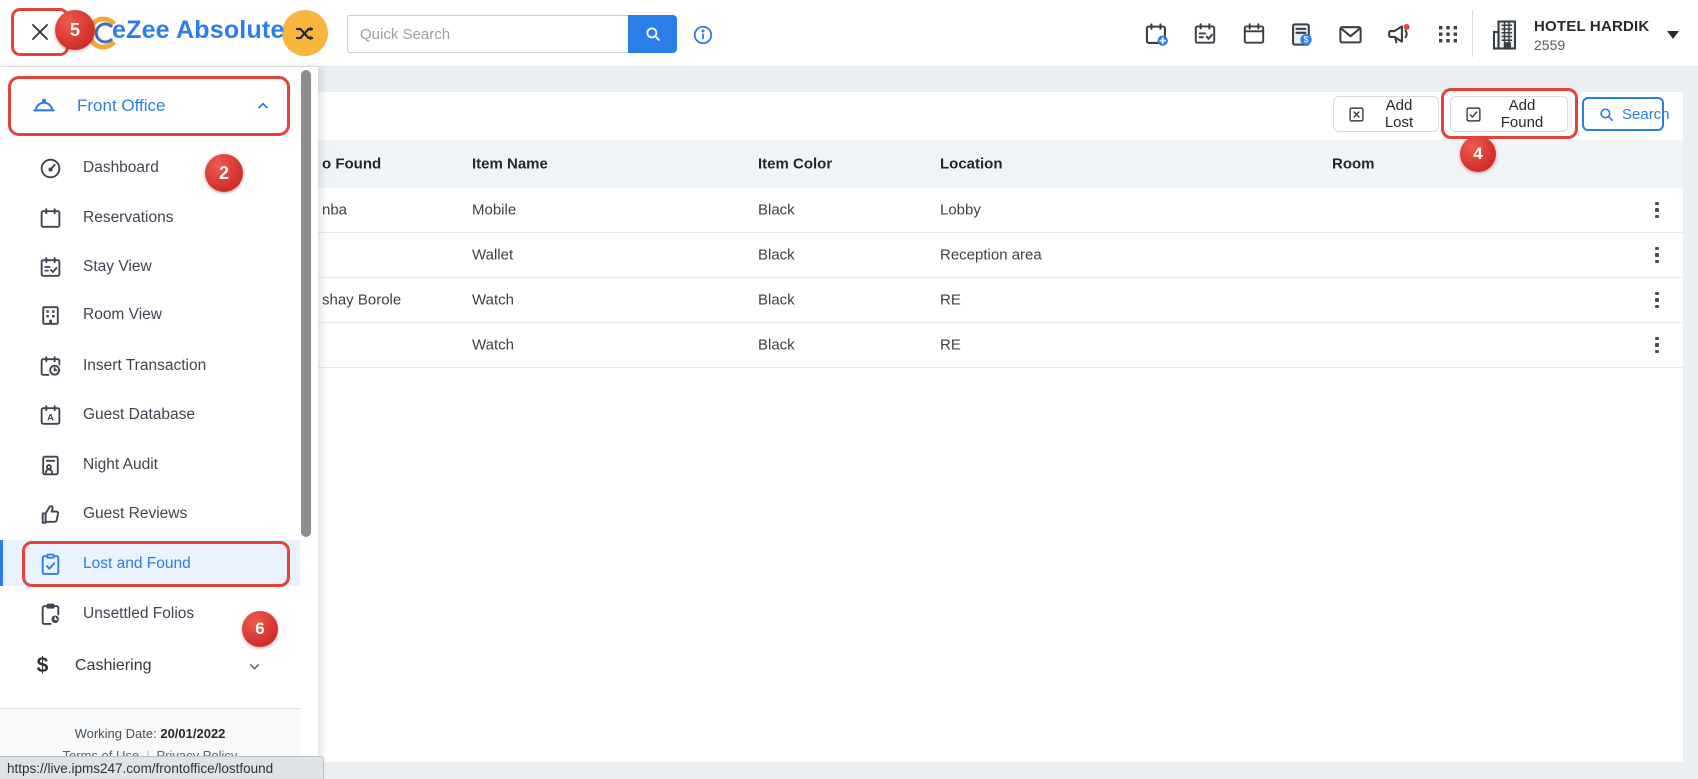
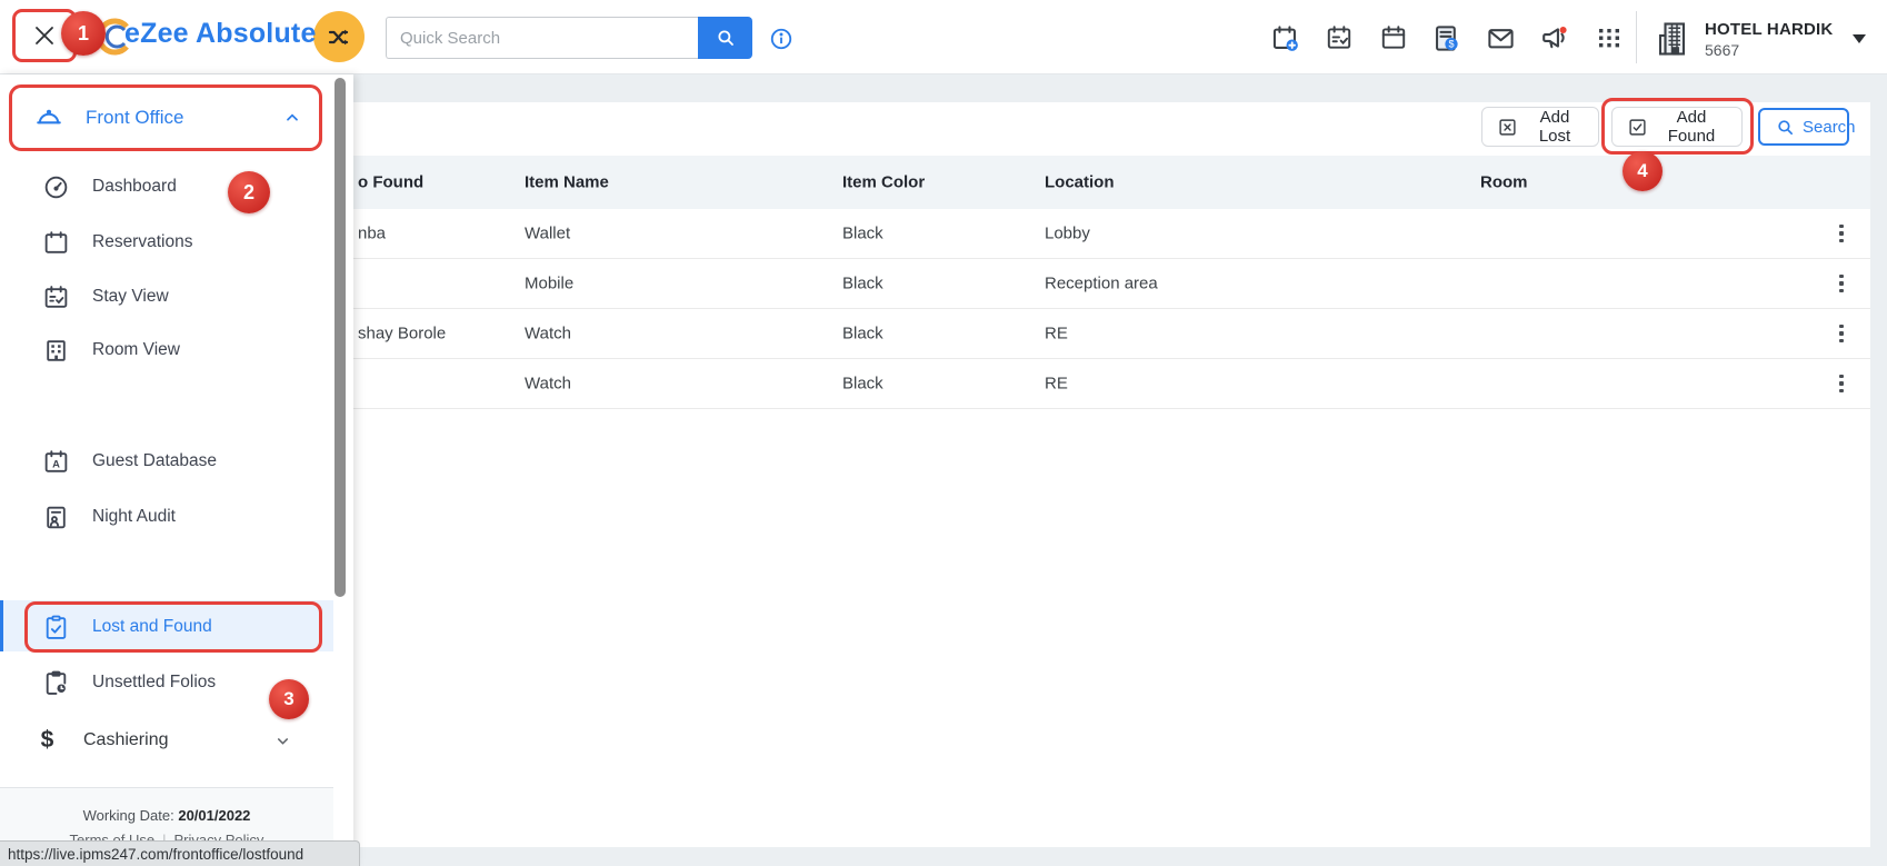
  Quick Search
  $
  HOTEL HARDIK
- 2559
+ 5667
  eZee Absolute
- 5
+ 1
  Add Lost
  Add Found
  Search
  4
  o Found
  Item Name
  Item Color
  Location
  Room
  nba
- Mobile
+ Wallet
  Black
  Lobby
- Wallet
+ Mobile
  Black
  Reception area
  shay Borole
  Watch
  Black
  RE
  Watch
  Black
  RE
  Front Office
  Dashboard
  Reservations
  Stay View
  Room View
- Insert Transaction
  A
  Guest Database
  Night Audit
- Guest Reviews
  Lost and Found
  Unsettled Folios
  $
  Cashiering
  Working Date: 20/01/2022
  2
- 6
+ 3
  https://live.ipms247.com/frontoffice/lostfound
